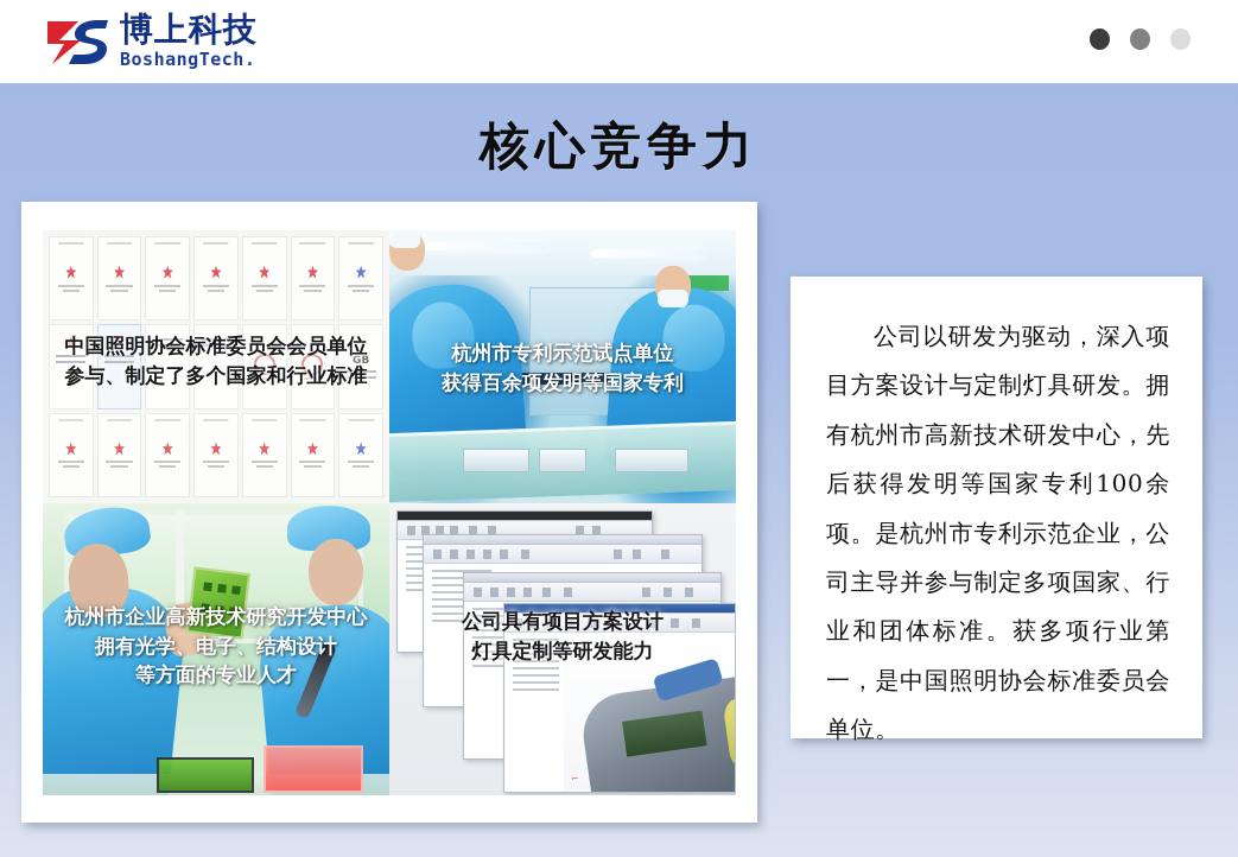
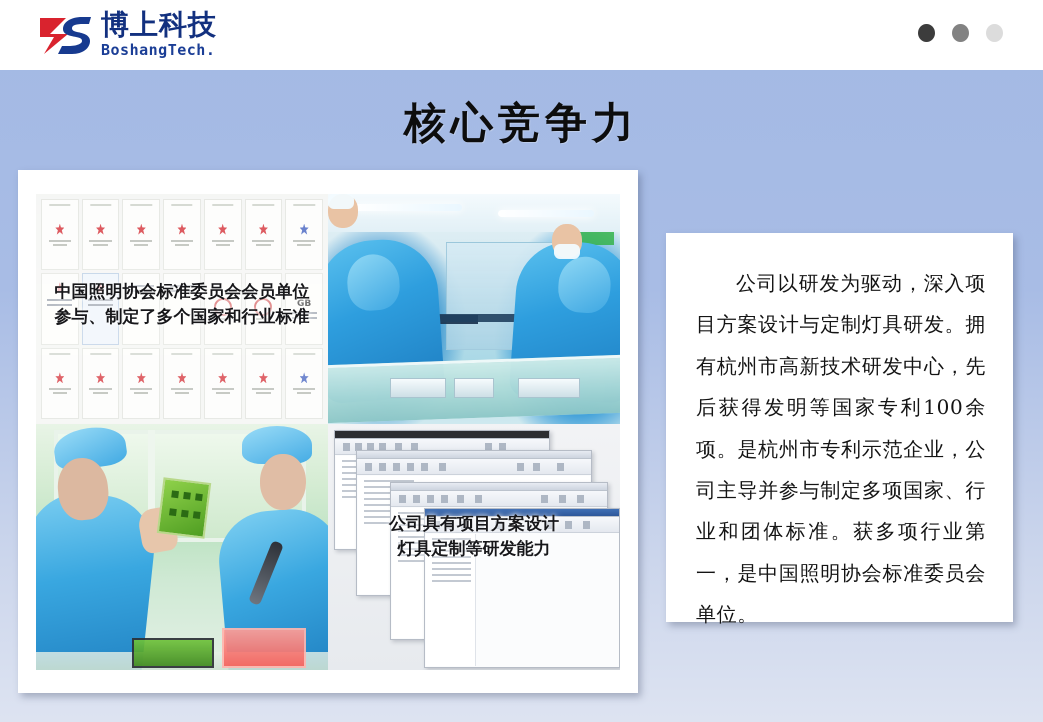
  博上科技
  BoshangTech.
  核心竞争力
  中国照明协会标准委员会会员单位
  参与、制定了多个国家和行业标准
- 杭州市专利示范试点单位
- 获得百余项发明等国家专利
- 杭州市企业高新技术研究开发中心
- 拥有光学、电子、结构设计
- 等方面的专业人才
- ⌐
  公司具有项目方案设计
  灯具定制等研发能力
  公司以研发为驱动，深入项目方案设计与定制灯具研发。拥有杭州市高新技术研发中心，先后获得发明等国家专利100余项。是杭州市专利示范企业，公司主导并参与制定多项国家、行业和团体标准。获多项行业第一，是中国照明协会标准委员会单位。
